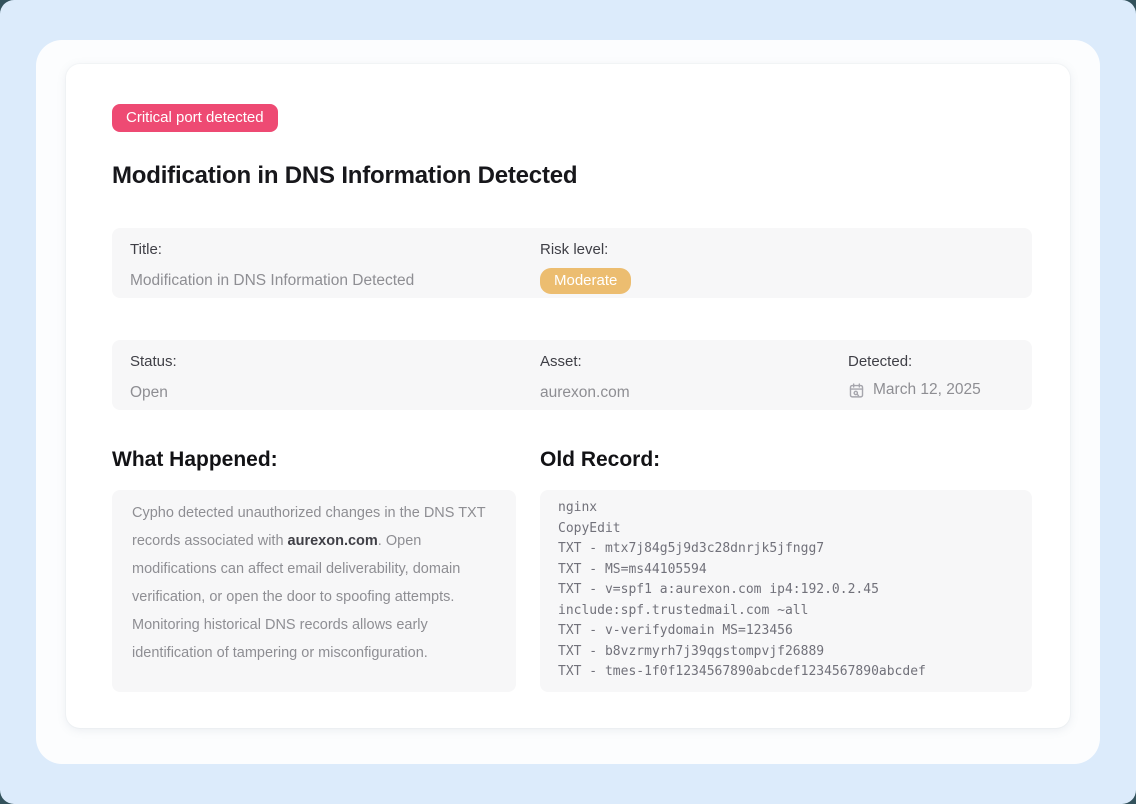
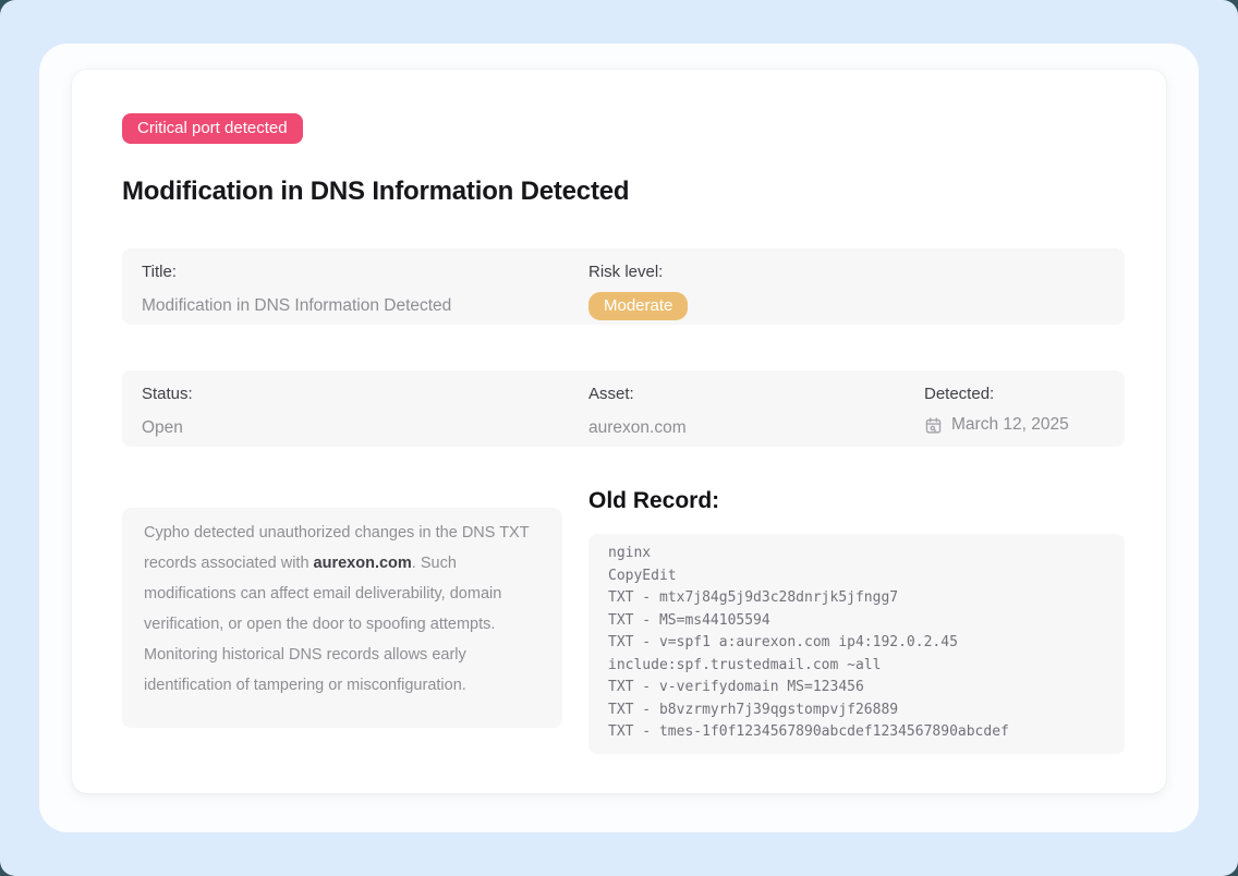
  Critical port detected
  Modification in DNS Information Detected
  Title:
  Modification in DNS Information Detected
  Risk level:
  Moderate
  Status:
  Open
  Asset:
  aurexon.com
  Detected:
  March 12, 2025
- What Happened:
- Cypho detected unauthorized changes in the DNS TXT records associated with aurexon.com. Open modifications can affect email deliverability, domain verification, or open the door to spoofing attempts. Monitoring historical DNS records allows early identification of tampering or misconfiguration.
+ Cypho detected unauthorized changes in the DNS TXT records associated with aurexon.com. Such modifications can affect email deliverability, domain verification, or open the door to spoofing attempts. Monitoring historical DNS records allows early identification of tampering or misconfiguration.
  Old Record:
  nginx
  CopyEdit
  TXT - mtx7j84g5j9d3c28dnrjk5jfngg7
  TXT - MS=ms44105594
  TXT - v=spf1 a:aurexon.com ip4:192.0.2.45
  include:spf.trustedmail.com ~all
  TXT - v-verifydomain MS=123456
  TXT - b8vzrmyrh7j39qgstompvjf26889
  TXT - tmes-1f0f1234567890abcdef1234567890abcdef
